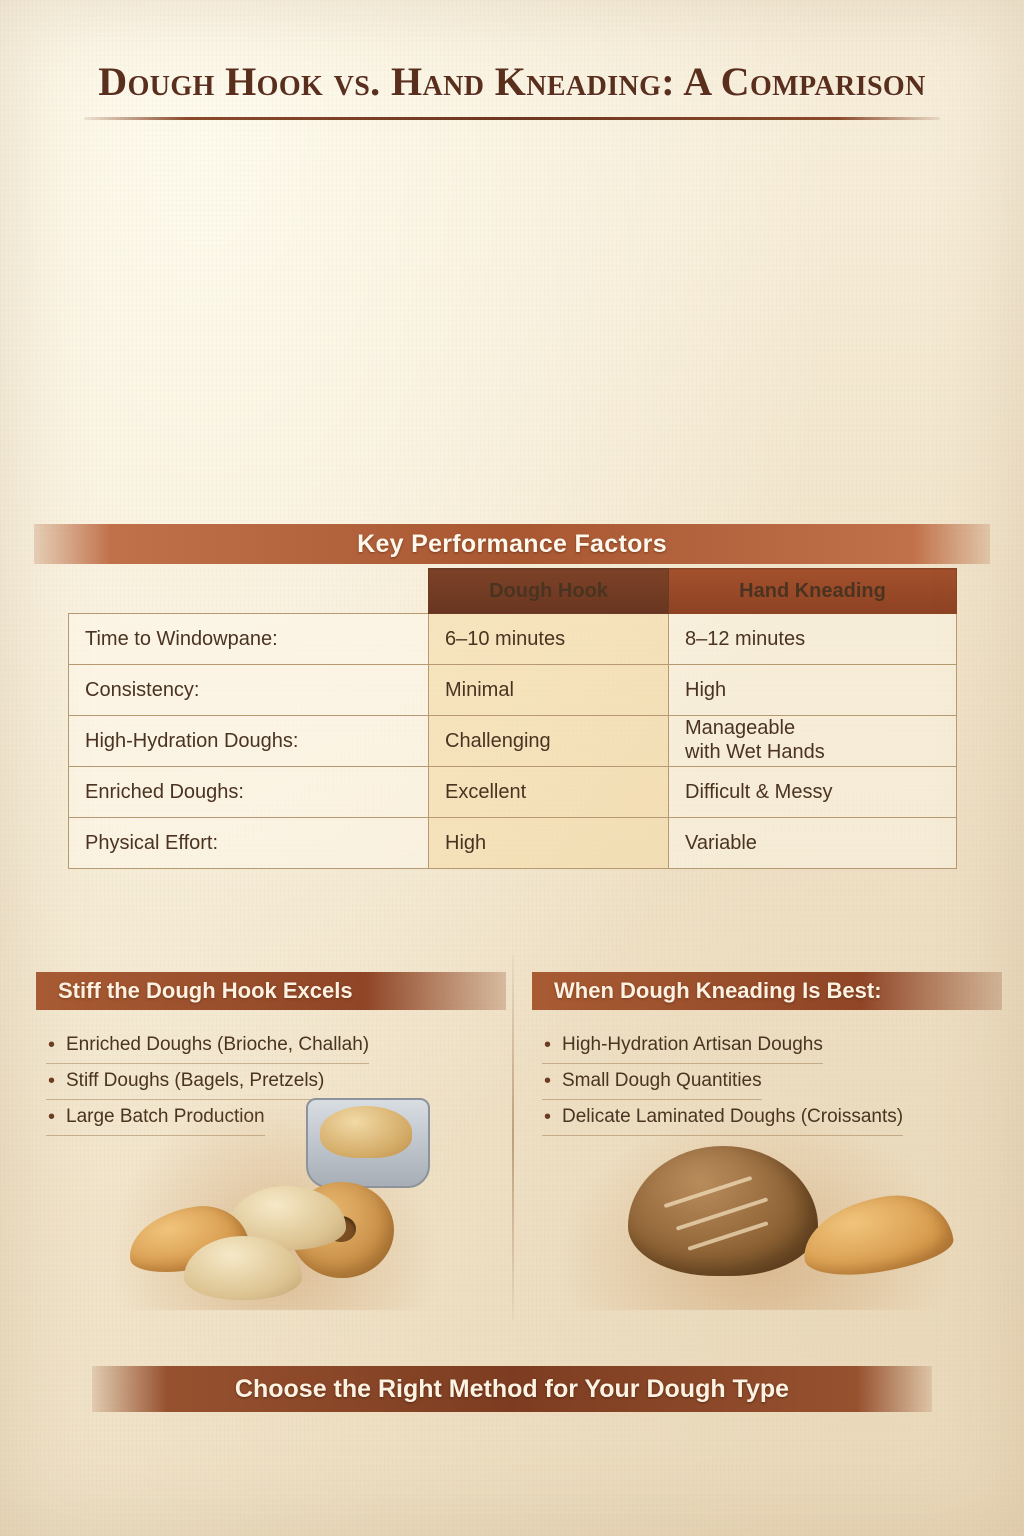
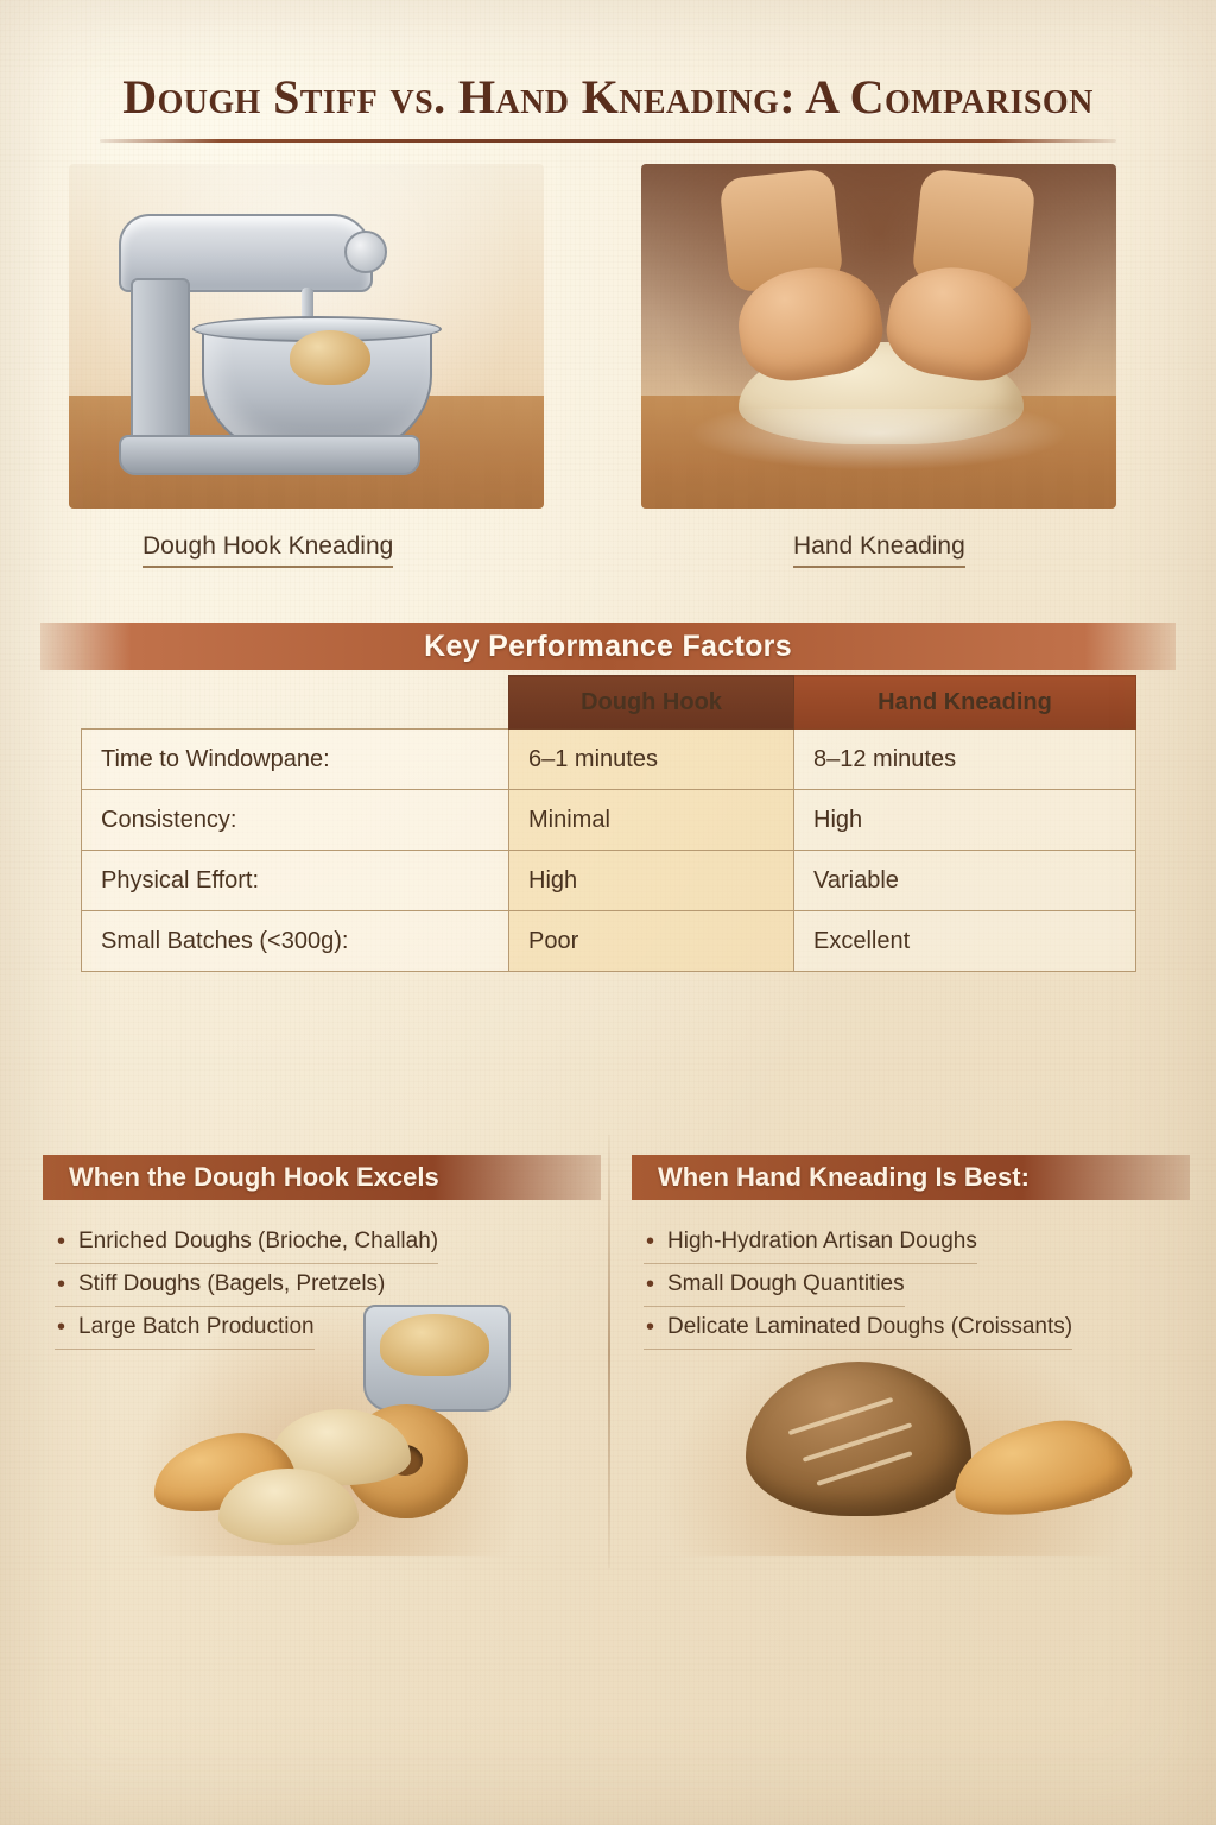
- Dough Hook vs. Hand Kneading: A Comparison
+ Dough Stiff vs. Hand Kneading: A Comparison
+ Dough Hook Kneading
+ Hand Kneading
  Key Performance Factors
  	Dough Hook	Hand Kneading
- Time to Windowpane:	6–10 minutes	8–12 minutes
+ Time to Windowpane:	6–1 minutes	8–12 minutes
  Consistency:	Minimal	High
- High-Hydration Doughs:	Challenging	Manageable with Wet Hands
- Enriched Doughs:	Excellent	Difficult & Messy
  Physical Effort:	High	Variable
+ Small Batches (<300g):	Poor	Excellent
- Stiff the Dough Hook Excels
+ When the Dough Hook Excels
  Enriched Doughs (Brioche, Challah) Stiff Doughs (Bagels, Pretzels) Larg
- When Dough Kneading Is Best:
+ When Hand Kneading Is Best:
- Choose the Right Method for Your Dough Type
